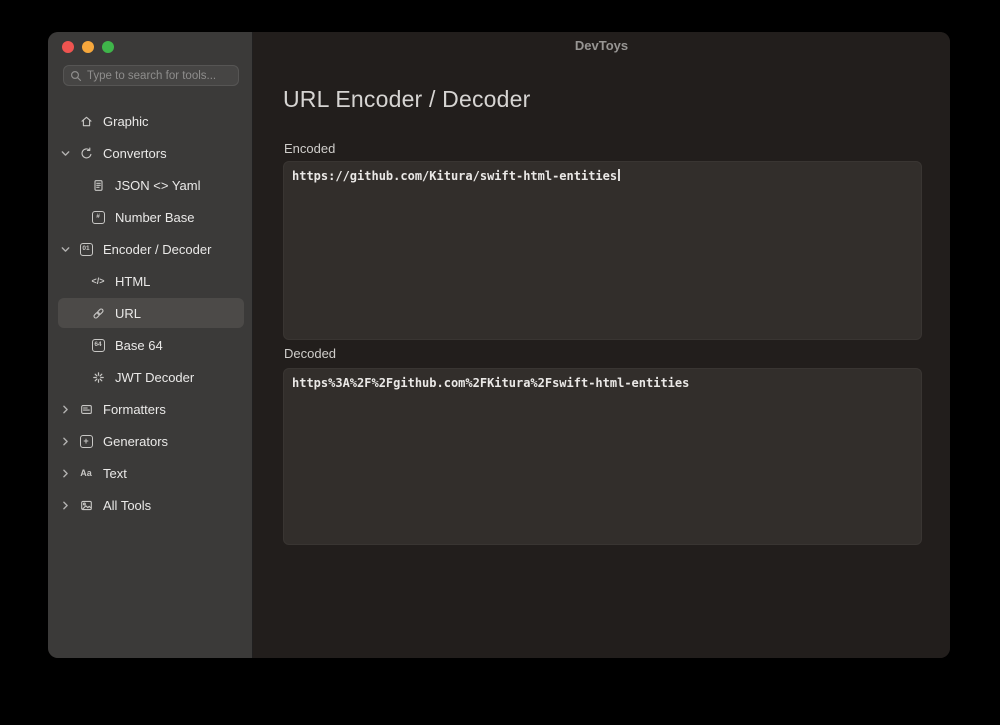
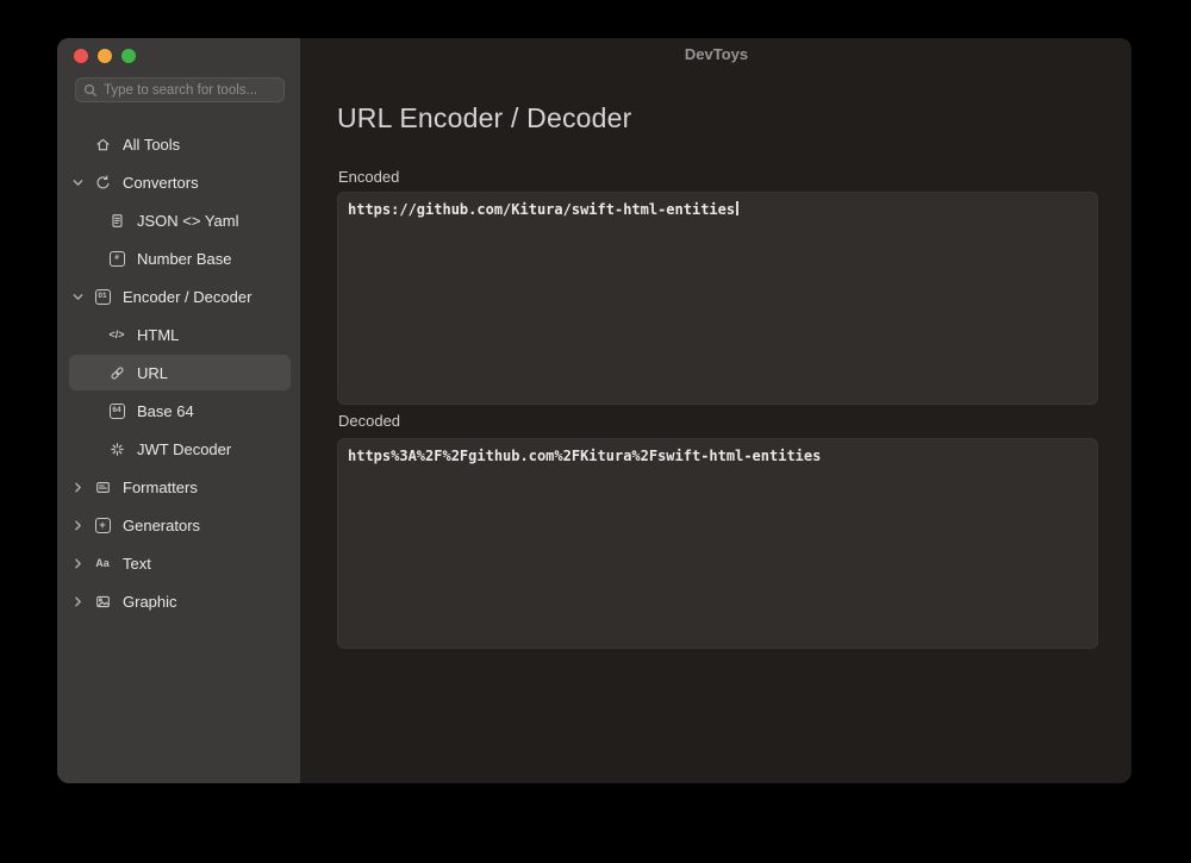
  Type to search for tools...
- Graphic
+ All Tools
  Convertors
  JSON <> Yaml
  Number Base
  Encoder / Decoder
  </>
  HTML
  URL
  Base 64
  JWT Decoder
  Formatters
  +
  Generators
  Aa
  Text
- All Tools
+ Graphic
  DevToys
  URL Encoder / Decoder
  Encoded
  https://github.com/Kitura/swift-html-entities
  Decoded
  https%3A%2F%2Fgithub.com%2FKitura%2Fswift-html-entities
